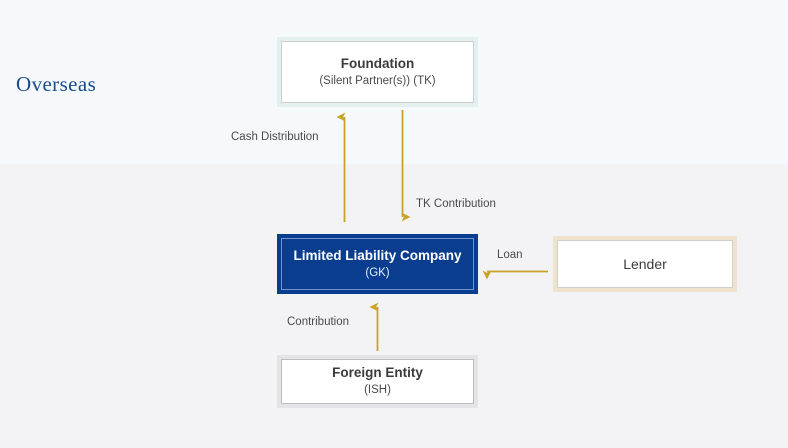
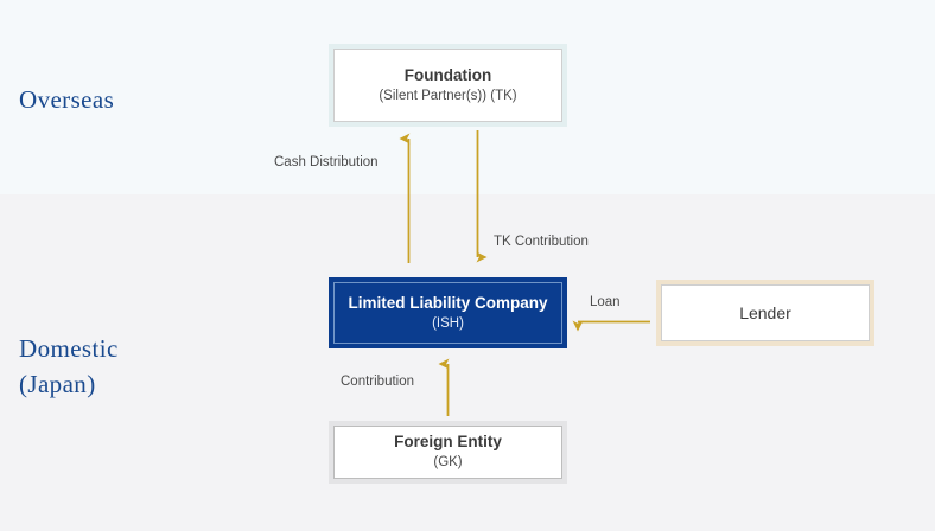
  Overseas
+ Domestic
+ (Japan)
  Cash Distribution
  TK Contribution
  Loan
  Contribution
  Foundation
  (Silent Partner(s)) (TK)
  Limited Liability Company
- (GK)
+ (ISH)
  Lender
  Foreign Entity
- (ISH)
+ (GK)
